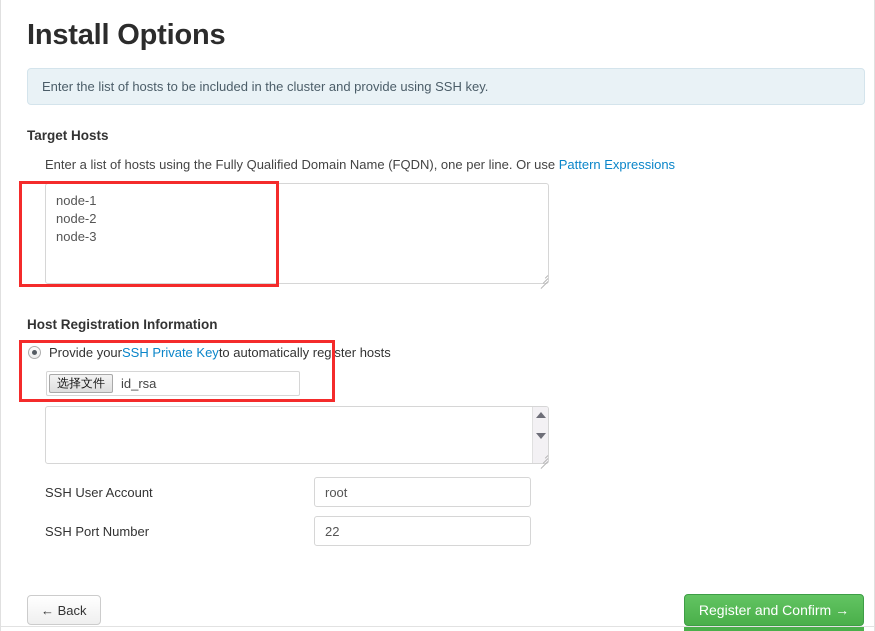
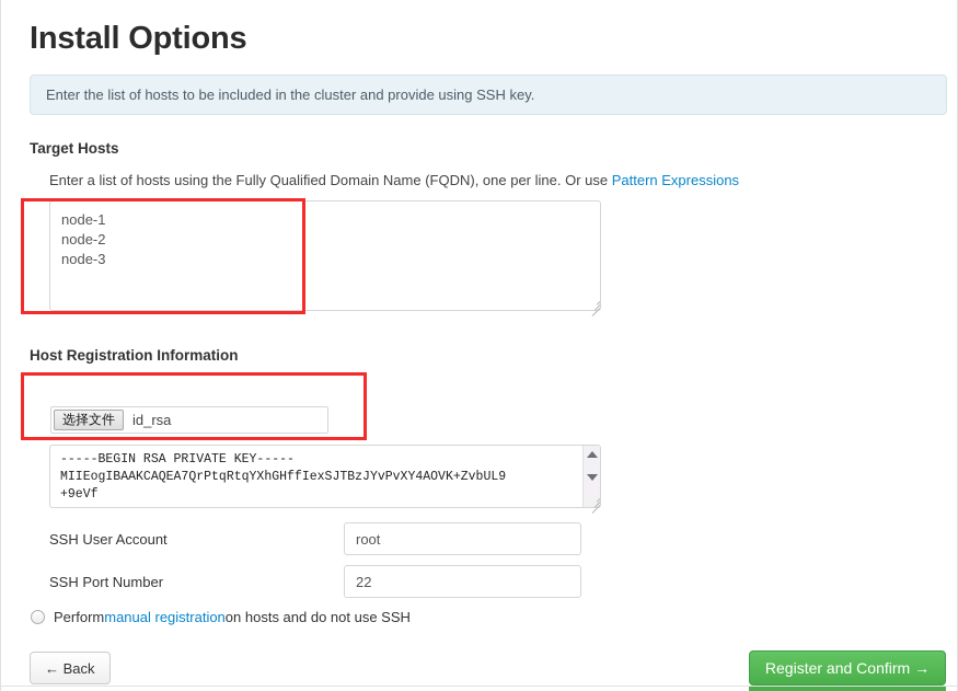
  Install Options
  Enter the list of hosts to be included in the cluster and provide using SSH key.
  Target Hosts
  Enter a list of hosts using the Fully Qualified Domain Name (FQDN), one per line. Or use Pattern Expressions
  node-1
  node-2
  node-3
  Host Registration Information
- Provide your
- SSH Private Key
- to automatically register hosts
  选择文件
  id_rsa
+ -----BEGIN RSA PRIVATE KEY-----
+ MIIEogIBAAKCAQEA7QrPtqRtqYXhGHffIexSJTBzJYvPvXY4AOVK+ZvbUL9
+ +9eVf
  SSH User Account
  root
  SSH Port Number
  22
+ Perform
+ manual registration
+ on hosts and do not use SSH
  ← Back
  Register and Confirm →
